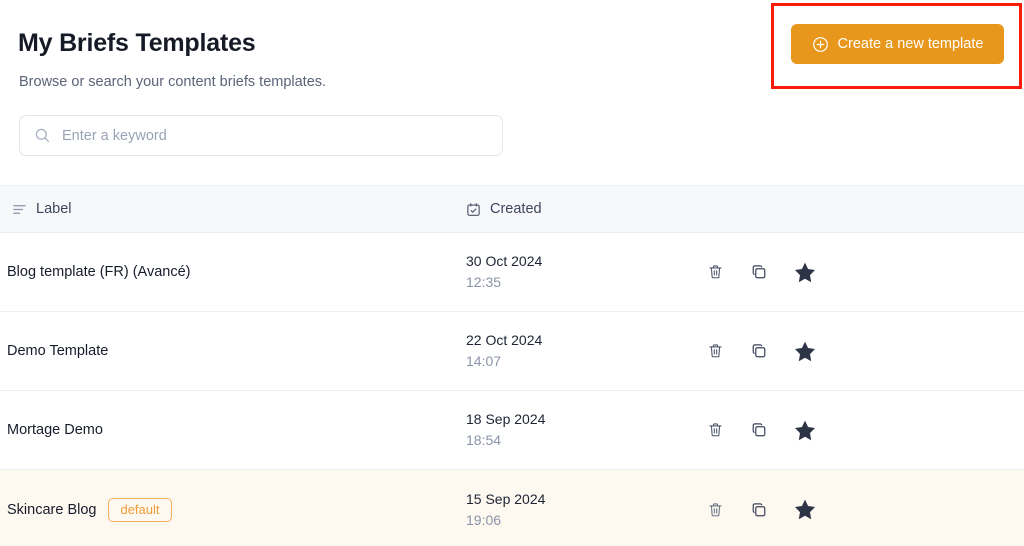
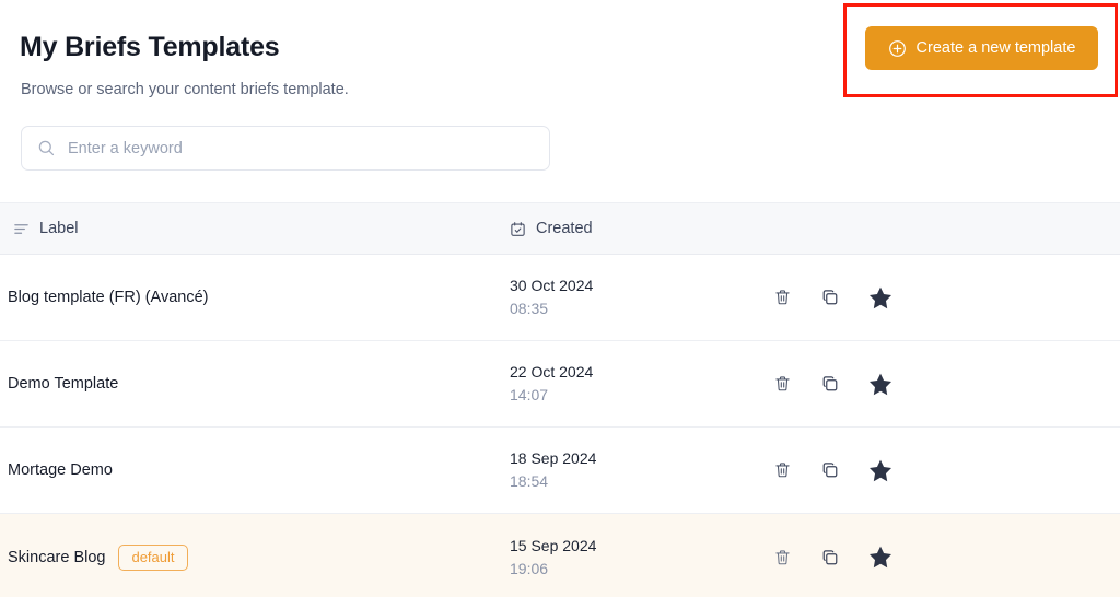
  My Briefs Templates
- Browse or search your content briefs templates.
+ Browse or search your content briefs template.
  Create a new template
  Enter a keyword
  Label
  Created
  Blog template (FR) (Avancé)
  30 Oct 2024
- 12:35
+ 08:35
  Demo Template
  22 Oct 2024
  14:07
  Mortage Demo
  18 Sep 2024
  18:54
  Skincare Blog
  default
  15 Sep 2024
  19:06
